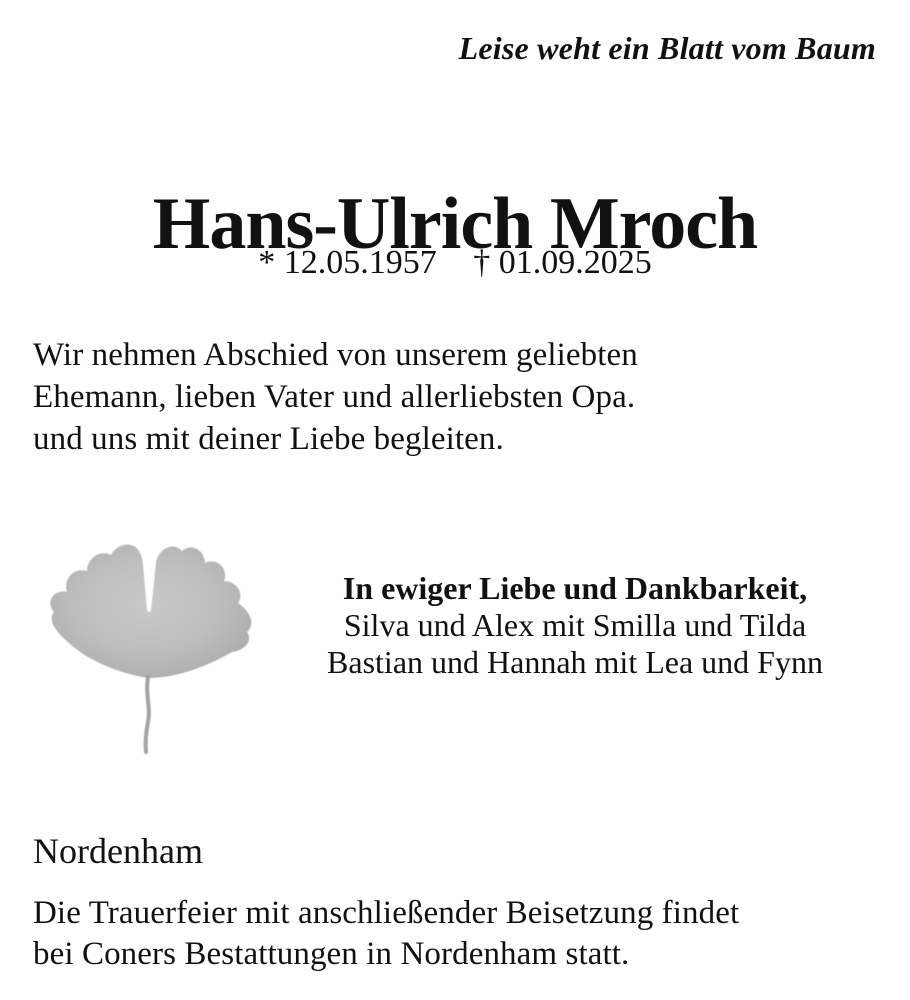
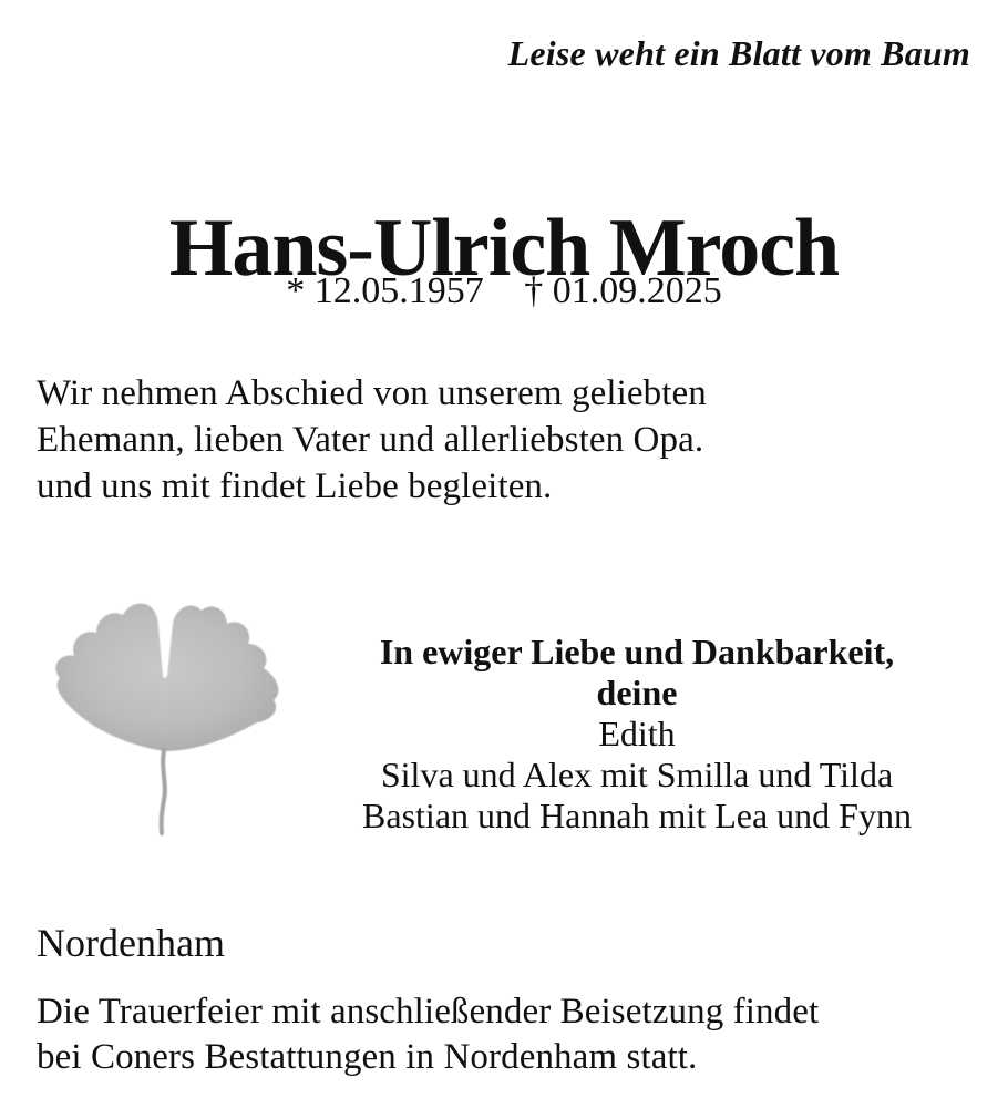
  Leise weht ein Blatt vom Baum
  Hans-Ulrich Mroch
  * 12.05.1957 † 01.09.2025
  Wir nehmen Abschied von unserem geliebten
  Ehemann, lieben Vater und allerliebsten Opa.
- und uns mit deiner Liebe begleiten.
+ und uns mit findet Liebe begleiten.
  In ewiger Liebe und Dankbarkeit,
+ deine
+ Edith
  Silva und Alex mit Smilla und Tilda
  Bastian und Hannah mit Lea und Fynn
  Nordenham
  Die Trauerfeier mit anschließender Beisetzung findet
  bei Coners Bestattungen in Nordenham statt.
